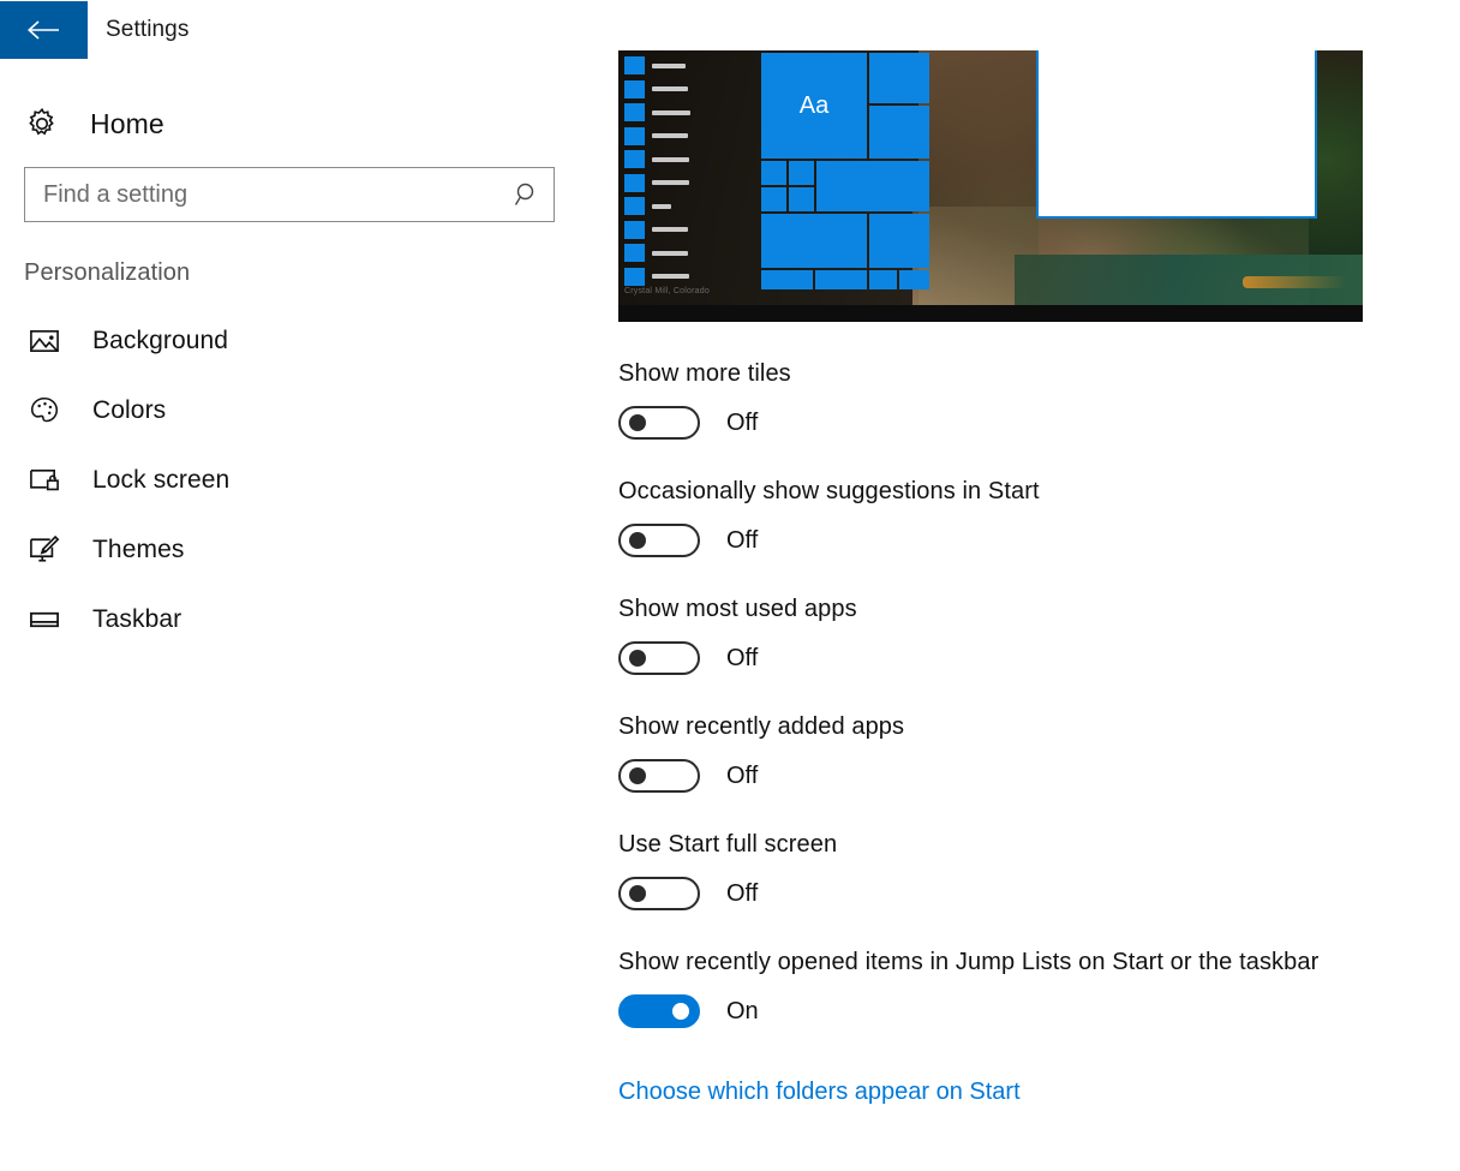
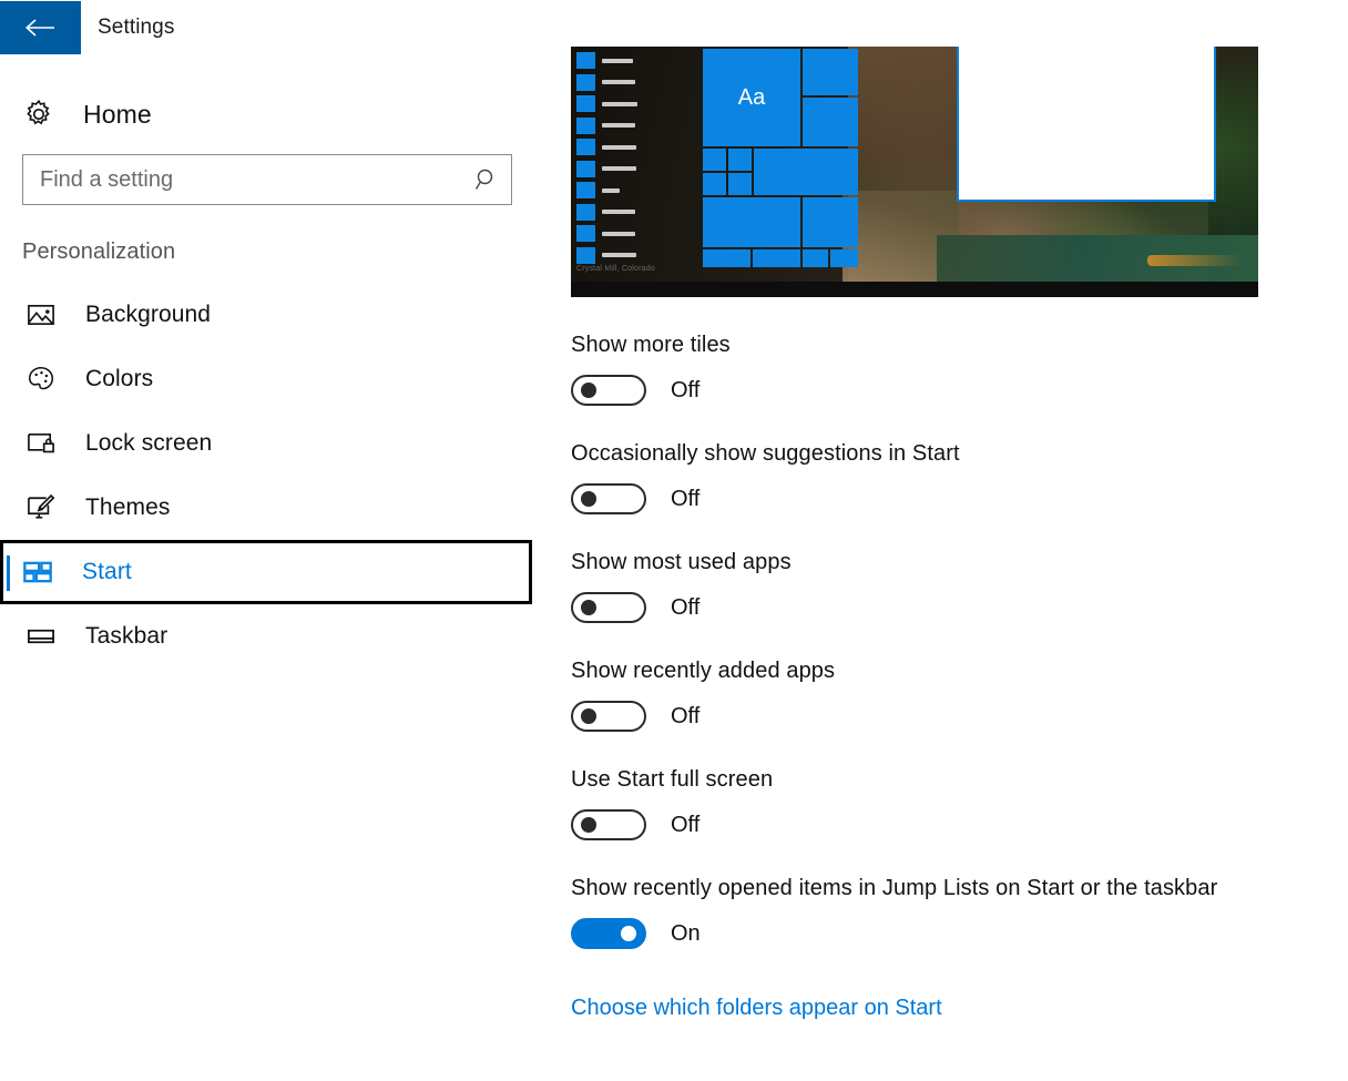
  Settings
  Home
  Find a setting
  Personalization
  Background
  Colors
  Lock screen
  Themes
+ Start
  Taskbar
  Aa
  Show more tiles
  Off
  Occasionally show suggestions in Start
  Off
  Show most used apps
  Off
  Show recently added apps
  Off
  Use Start full screen
  Off
  Show recently opened items in Jump Lists on Start or the taskbar
  On
  Choose which folders appear on Start
